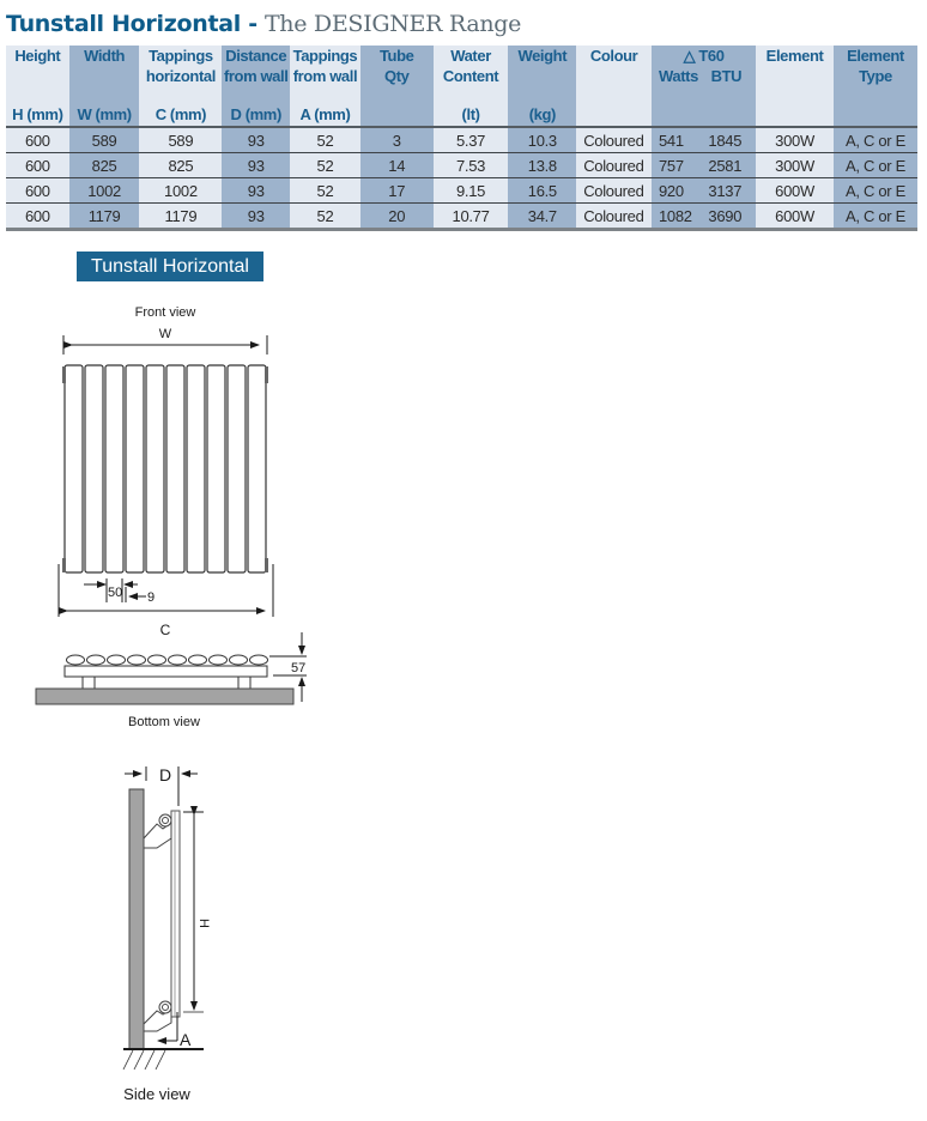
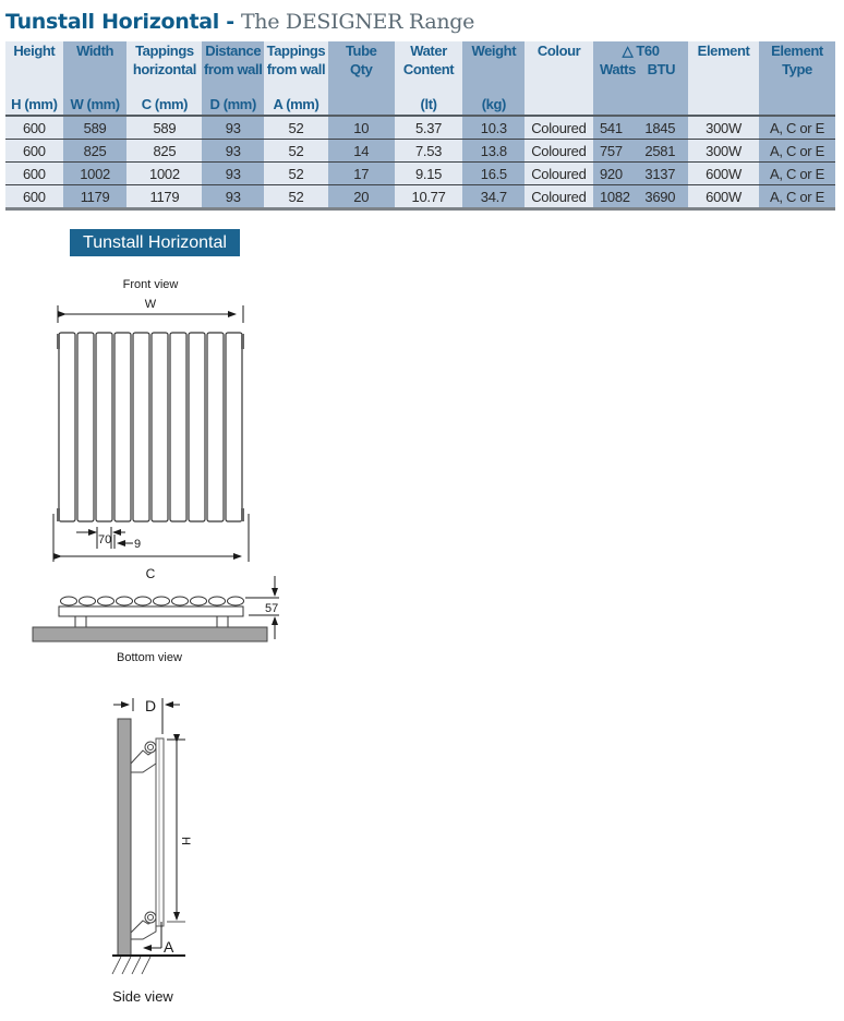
  Tunstall Horizontal - The DESIGNER Range
  Height	Width	Tappingshorizontal	Distancefrom wall	Tappingsfrom wall	TubeQty	WaterContent	Weight	Colour	△ T60 Watts BTU	Element	ElementType
  H (mm)	W (mm)	C (mm)	D (mm)	A (mm)		(lt)	(kg)
- 600	589	589	93	52	3	5.37	10.3	Coloured	541 1845	300W	A, C or E
+ 600	589	589	93	52	10	5.37	10.3	Coloured	541 1845	300W	A, C or E
  600	825	825	93	52	14	7.53	13.8	Coloured	757 2581	300W	A, C or E
  600	1002	1002	93	52	17	9.15	16.5	Coloured	920 3137	600W	A, C or E
  600	1179	1179	93	52	20	10.77	34.7	Coloured	1082 3690	600W	A, C or E
  Tunstall Horizontal
  Front view
  W
  C
- 50
+ 70
  9
  57
  Bottom view
  D
  A
  Side view
